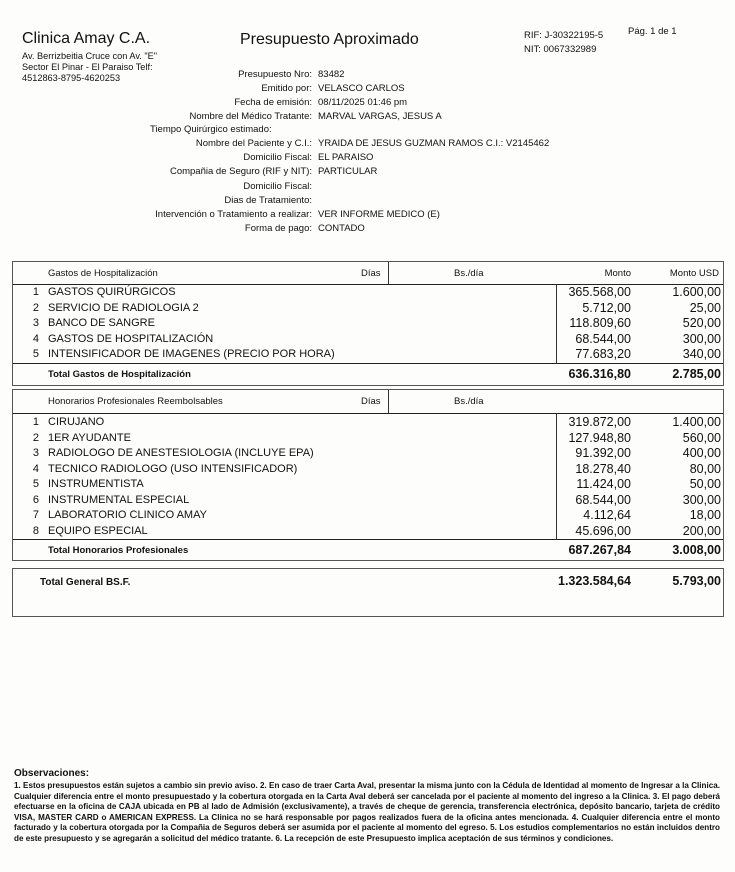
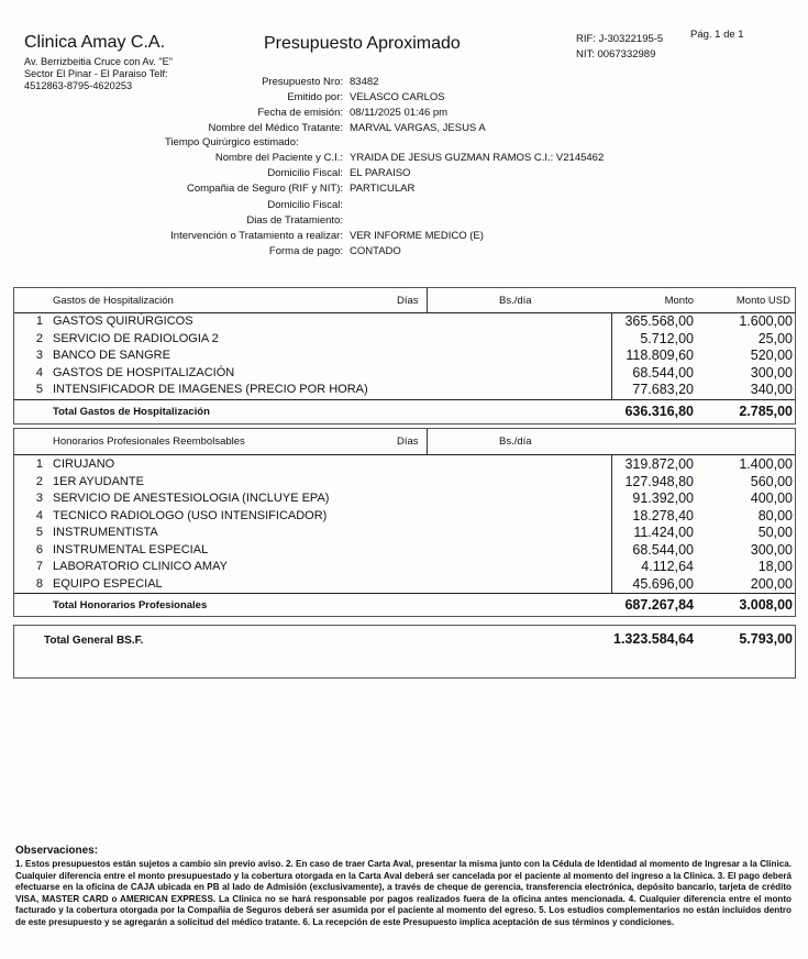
  Clinica Amay C.A.
  Av. Berrizbeitia Cruce con Av. "E" Sector El Pinar - El Paraiso Telf: 4512863-8795-4620253
  Presupuesto Aproximado
  RIF: J-30322195-5
  NIT: 0067332989
  Pág. 1 de 1
  Presupuesto Nro:
  83482
  Emitido por:
  VELASCO CARLOS
  Fecha de emisión:
  08/11/2025 01:46 pm
  Nombre del Médico Tratante:
  MARVAL VARGAS, JESUS A
  Tiempo Quirúrgico estimado:
  Nombre del Paciente y C.I.:
  YRAIDA DE JESUS GUZMAN RAMOS C.I.: V2145462
  Domicilio Fiscal:
  EL PARAISO
  Compañia de Seguro (RIF y NIT):
  PARTICULAR
  Domicilio Fiscal:
  Dias de Tratamiento:
  Intervención o Tratamiento a realizar:
  VER INFORME MEDICO (E)
  Forma de pago:
  CONTADO
  Gastos de Hospitalización
  Días
  Bs./día
  Monto
  Monto USD
  1
  GASTOS QUIRÚRGICOS
  365.568,00
  1.600,00
  2
  SERVICIO DE RADIOLOGIA 2
  5.712,00
  25,00
  3
  BANCO DE SANGRE
  118.809,60
  520,00
  4
  GASTOS DE HOSPITALIZACIÓN
  68.544,00
  300,00
  5
  INTENSIFICADOR DE IMAGENES (PRECIO POR HORA)
  77.683,20
  340,00
  Total Gastos de Hospitalización
  636.316,80
  2.785,00
  Honorarios Profesionales Reembolsables
  Días
  Bs./día
  1
  CIRUJANO
  319.872,00
  1.400,00
  2
  1ER AYUDANTE
  127.948,80
  560,00
  3
- RADIOLOGO DE ANESTESIOLOGIA (INCLUYE EPA)
+ SERVICIO DE ANESTESIOLOGIA (INCLUYE EPA)
  91.392,00
  400,00
  4
  TECNICO RADIOLOGO (USO INTENSIFICADOR)
  18.278,40
  80,00
  5
  INSTRUMENTISTA
  11.424,00
  50,00
  6
  INSTRUMENTAL ESPECIAL
  68.544,00
  300,00
  7
  LABORATORIO CLINICO AMAY
  4.112,64
  18,00
  8
  EQUIPO ESPECIAL
  45.696,00
  200,00
  Total Honorarios Profesionales
  687.267,84
  3.008,00
  Total General BS.F.
  1.323.584,64
  5.793,00
  Observaciones:
  1. Estos presupuestos están sujetos a cambio sin previo aviso. 2. En caso de traer Carta Aval, presentar la misma junto con la Cédula de Identidad al momento de Ingresar a la Clinica. Cualquier diferencia entre el monto presupuestado y la cobertura otorgada en la Carta Aval deberá ser cancelada por el paciente al momento del ingreso a la Clinica. 3. El pago deberá efectuarse en la oficina de CAJA ubicada en PB al lado de Admisión (exclusivamente), a través de cheque de gerencia, transferencia electrónica, depósito bancario, tarjeta de crédito VISA, MASTER CARD o AMERICAN EXPRESS. La Clinica no se hará responsable por pagos realizados fuera de la oficina antes mencionada. 4. Cualquier diferencia entre el monto facturado y la cobertura otorgada por la Compañia de Seguros deberá ser asumida por el paciente al momento del egreso. 5. Los estudios complementarios no están incluidos dentro de este presupuesto y se agregarán a solicitud del médico tratante. 6. La recepción de este Presupuesto implica aceptación de sus términos y condiciones.
